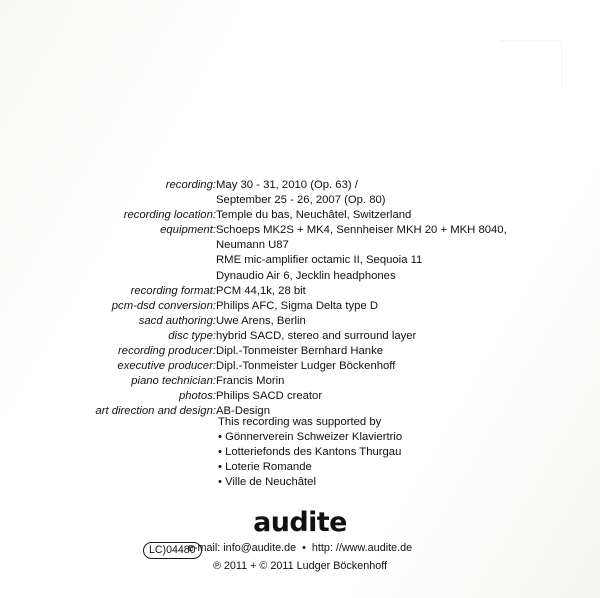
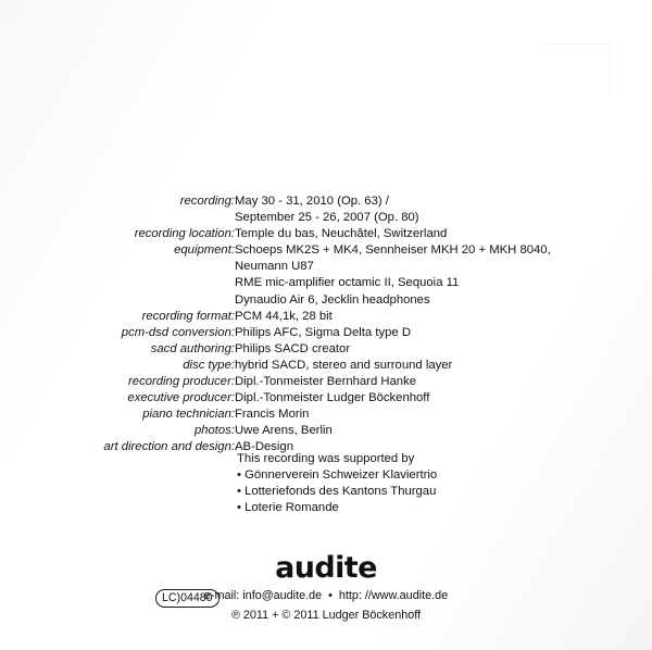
  recording:	May 30 - 31, 2010 (Op. 63) / September 25 - 26, 2007 (Op. 80)
  recording location:	Temple du bas, Neuchâtel, Switzerland
  equipment:	Schoeps MK2S + MK4, Sennheiser MKH 20 + MKH 8040, Neumann U87 RME mic-amplifier octamic II, Sequoia 11 Dynaudio Air 6, Jecklin headphones
  recording format:	PCM 44,1k, 28 bit
  pcm-dsd conversion:	Philips AFC, Sigma Delta type D
- sacd authoring:	Uwe Arens, Berlin
+ sacd authoring:	Philips SACD creator
  disc type:	hybrid SACD, stereo and surround layer
  recording producer:	Dipl.-Tonmeister Bernhard Hanke
  executive producer:	Dipl.-Tonmeister Ludger Böckenhoff
  piano technician:	Francis Morin
- photos:	Philips SACD creator
+ photos:	Uwe Arens, Berlin
  art direction and design:	AB-Design
  This recording was supported by
  Gönnerverein Schweizer Klaviertrio
  Lotteriefonds des Kantons Thurgau
  Loterie Romande
- Ville de Neuchâtel
  audite
  e-mail: info@audite.de • http: //www.audite.de
  ℗ 2011 + © 2011 Ludger Böckenhoff
  LC)04480
